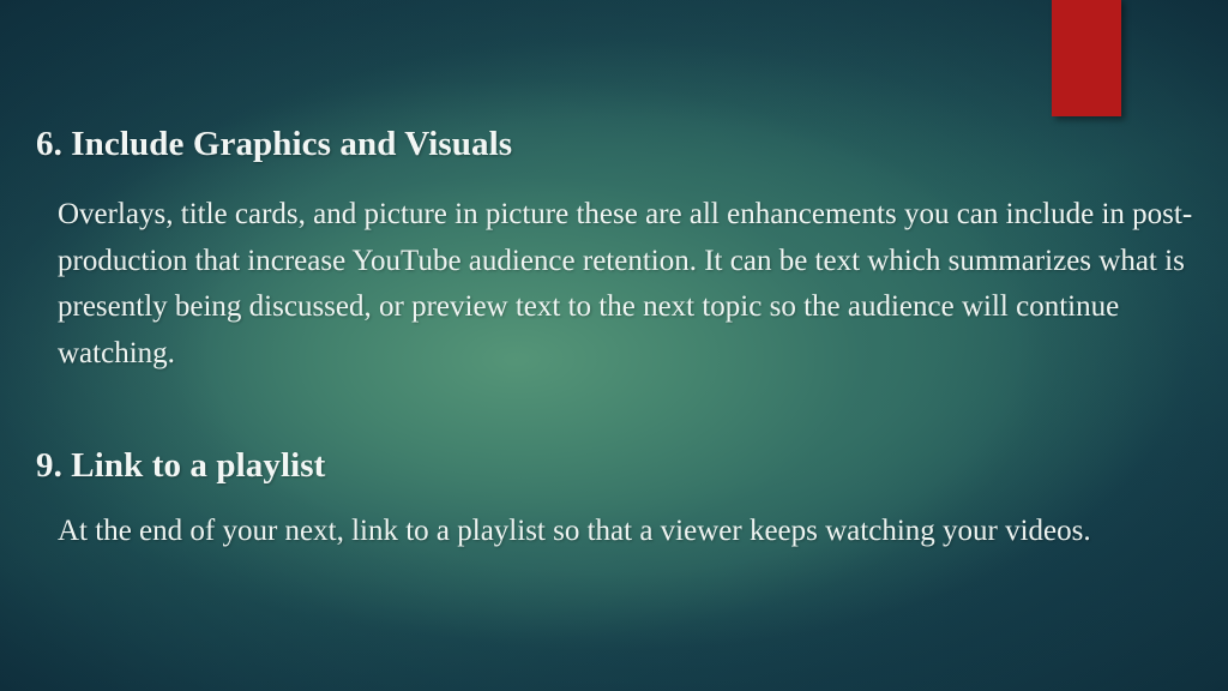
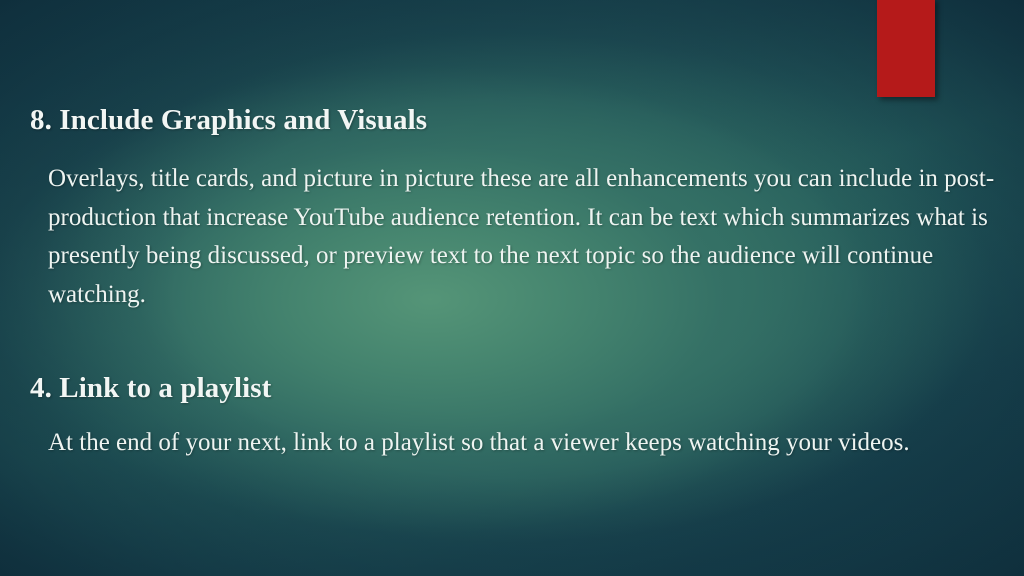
- 6. Include Graphics and Visuals
+ 8. Include Graphics and Visuals
  Overlays, title cards, and picture in picture these are all enhancements you can include in post-production that increase YouTube audience retention. It can be text which summarizes what is presently being discussed, or preview text to the next topic so the audience will continue watching.
- 9. Link to a playlist
+ 4. Link to a playlist
  At the end of your next, link to a playlist so that a viewer keeps watching your videos.
